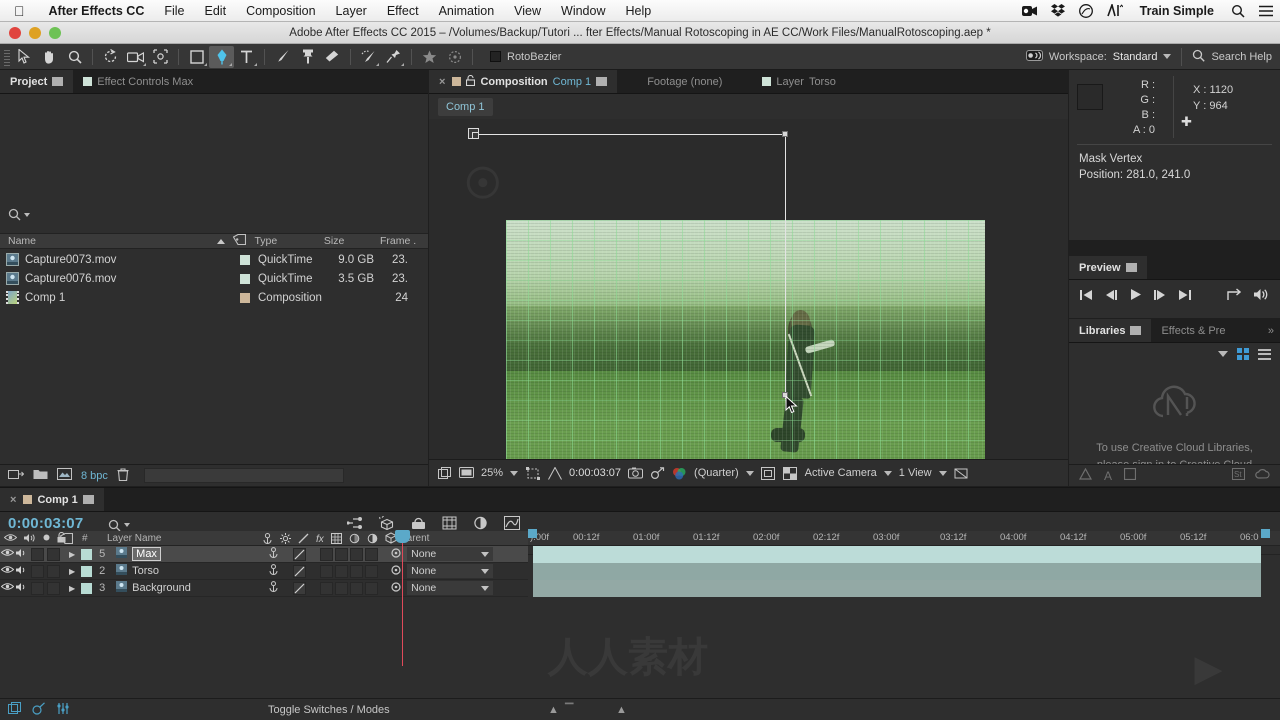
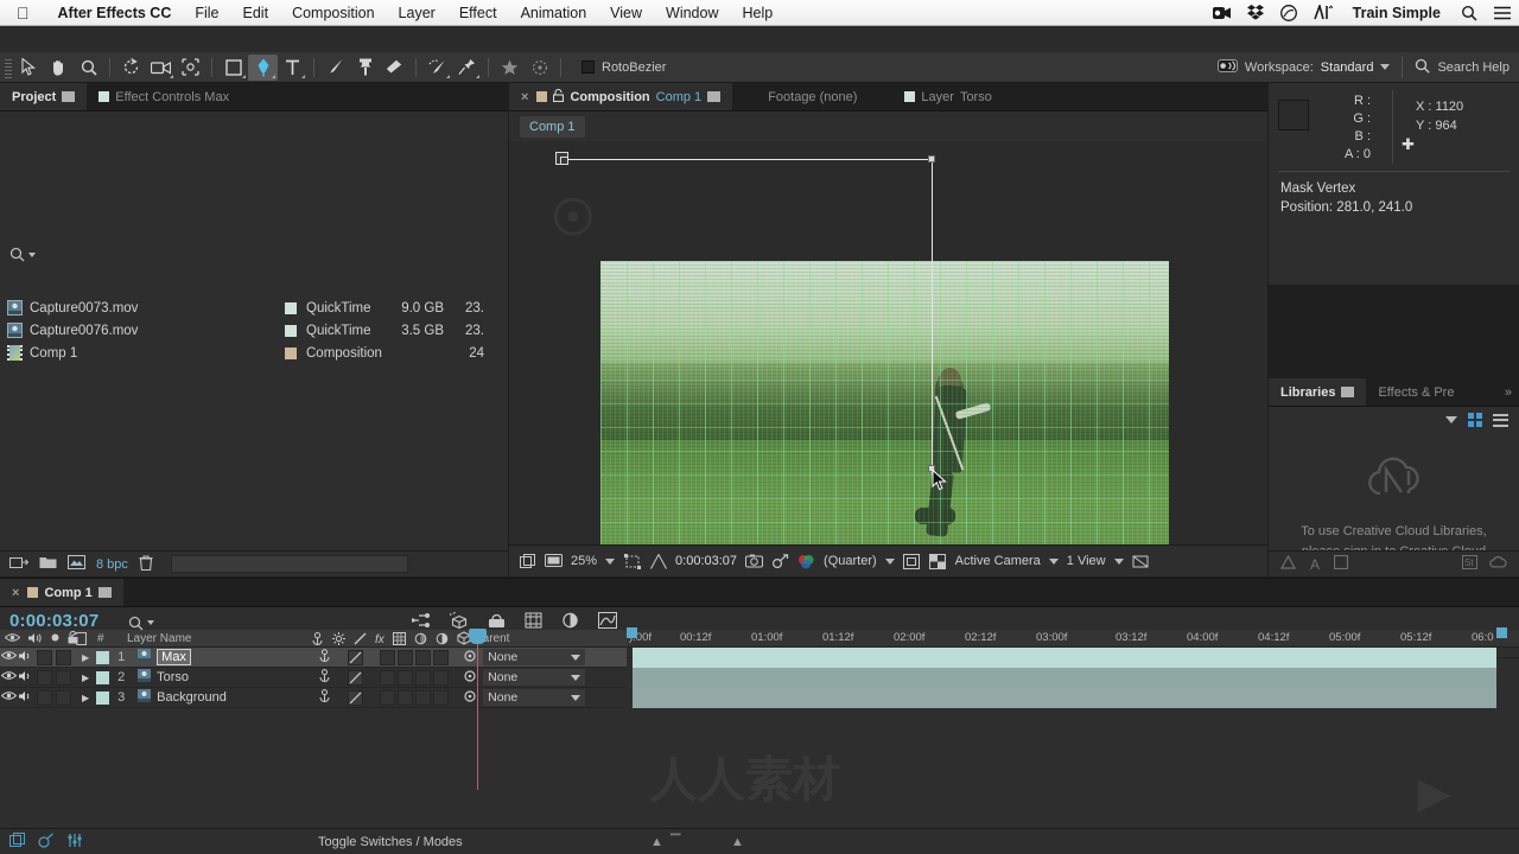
  
  After Effects CC
  File
  Edit
  Composition
  Layer
  Effect
  Animation
  View
  Window
  Help
  Train Simple
- Adobe After Effects CC 2015 – /Volumes/Backup/Tutori ... fter Effects/Manual Rotoscoping in AE CC/Work Files/ManualRotoscoping.aep *
  RotoBezier
  Workspace:
  Standard
  Search Help
  Project
  Effect Controls Max
- Name
- Type
- Size
- Frame .
  Capture0073.mov
  QuickTime
  9.0 GB
  23.
  Capture0076.mov
  QuickTime
  3.5 GB
  23.
  Comp 1
  Composition
  24
  8 bpc
  ×
  Composition
  Comp 1
  Footage (none)
  Layer
  Torso
  Comp 1
  25%
  0:00:03:07
  (Quarter)
  Active Camera
  1 View
  R :
  G :
  B :
  A : 0
  ✚
  X : 1120
  Y : 964
  Mask Vertex
  Position: 281.0, 241.0
- Preview
  Libraries
  Effects & Pre
  »
  To use Creative Cloud Libraries,
  A
  St
  ×
  Comp 1
  0:00:03:07
  #
  Layer Name
  fx
  ▶
- 5
+ 1
  Max
  None
  ▶
  2
  Torso
  None
  ▶
  3
  Background
  None
  00:12f
  01:00f
  01:12f
  02:00f
  02:12f
  03:00f
  03:12f
  04:00f
  04:12f
  05:00f
  05:12f
  06:0
  Toggle Switches / Modes
  ▲
  ▲
